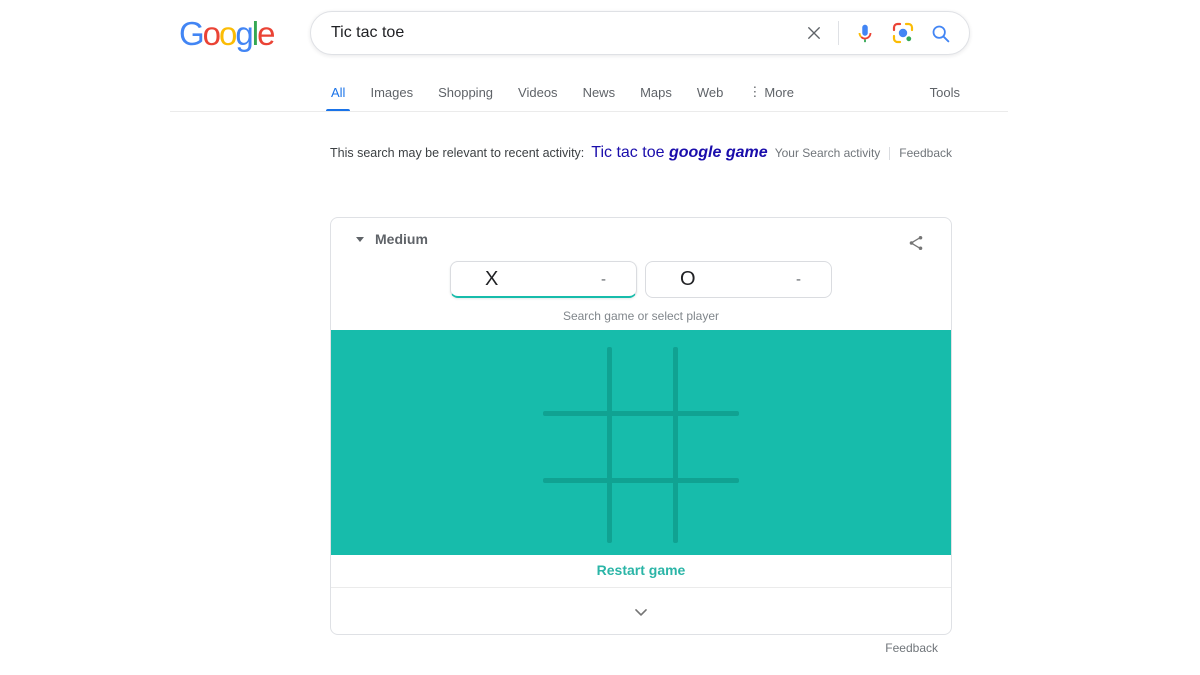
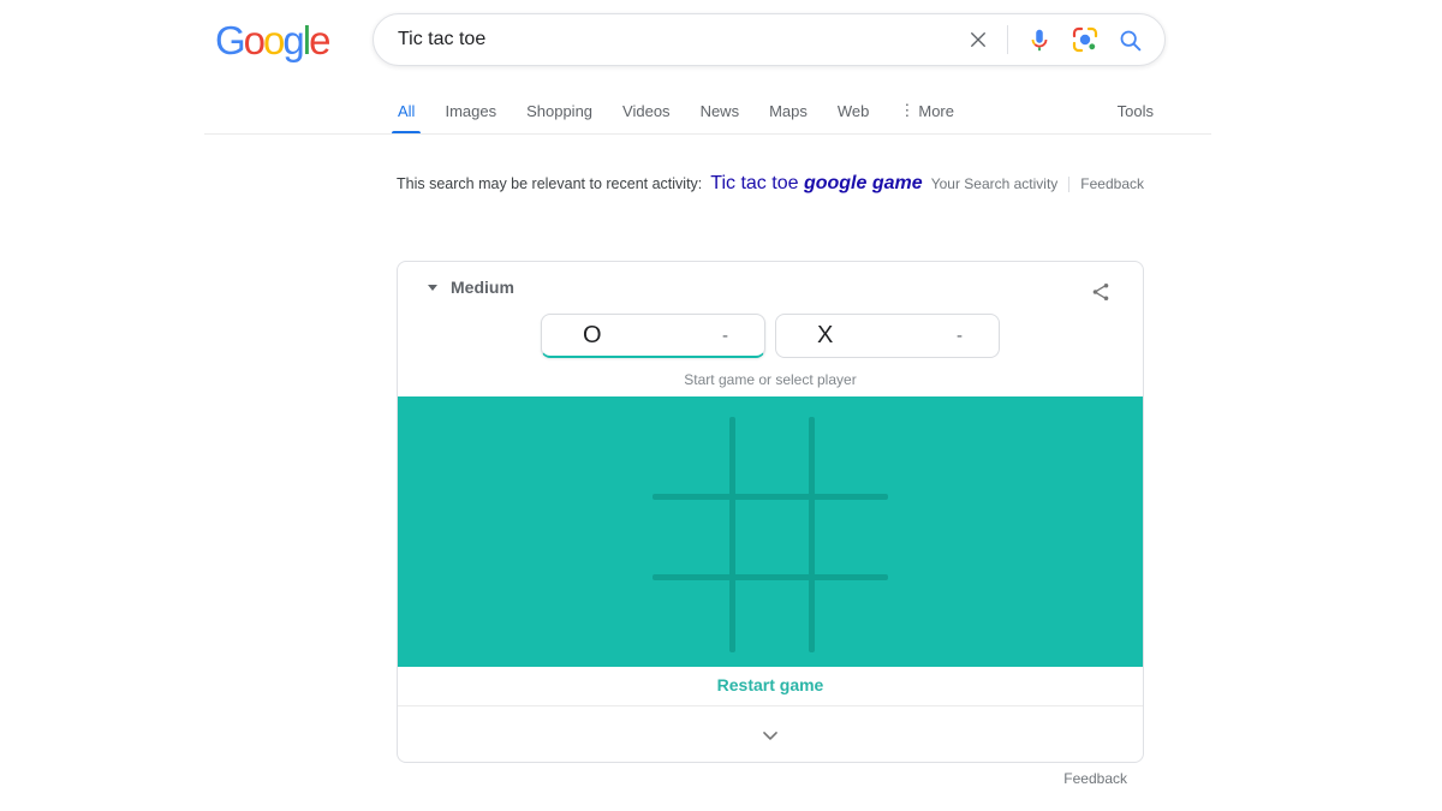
  Google
  Tic tac toe
  All
  Images
  Shopping
  Videos
  News
  Maps
  Web
  ⋮
  More
  Tools
  This search may be relevant to recent activity:
  Tic tac toe google game
  Your Search activity
  Feedback
  Medium
- X
+ O
  -
- O
+ X
  -
- Search game or select player
+ Start game or select player
  Restart game
  Feedback
